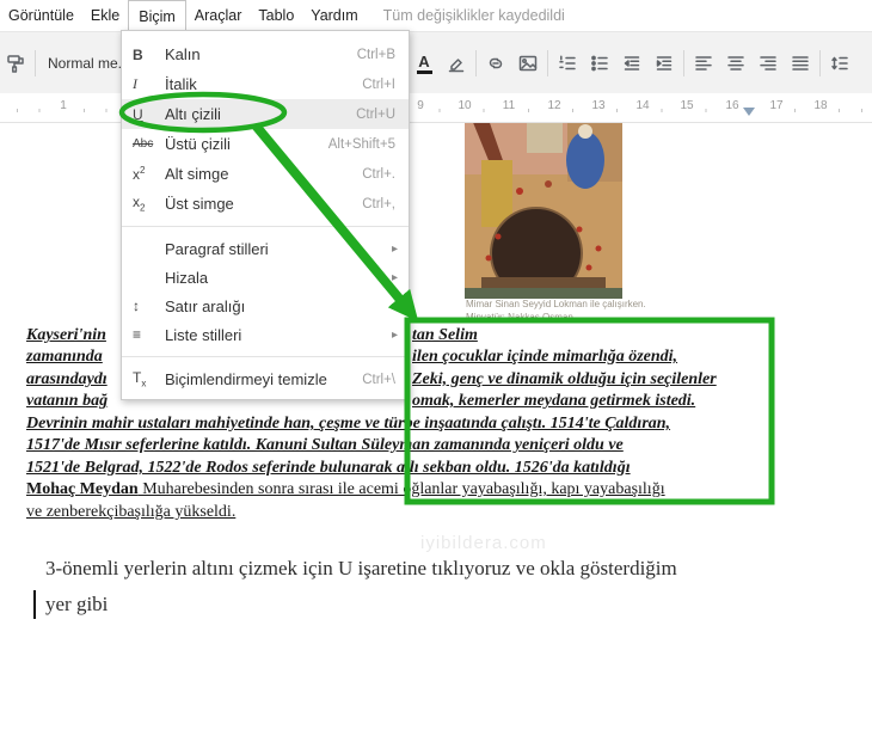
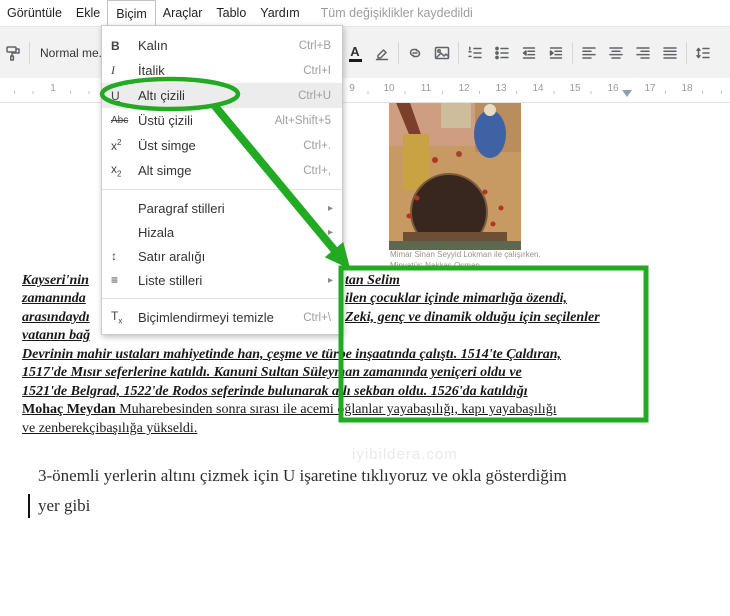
  Görüntüle
  Ekle
  Biçim
  Araçlar
  Tablo
  Yardım
  Tüm değişiklikler kaydedildi
  Normal me
  A
  1
  9
  10
  11
  12
  13
  14
  15
  16
  17
  18
  Mimar Sinan Seyyid Lokman ile çalışırken.
  Kayseri'nin
  tan Selim
  zamanında
  ilen çocuklar içinde mimarlığa özendi,
  arasındaydı
  Zeki, genç ve dinamik olduğu için seçilenler
  vatanın bağ
- omak, kemerler meydana getirmek istedi.
  Devrinin mahir ustaları mahiyetinde han, çeşme ve türe inşaatında çalıştı. 1514'te Çaldıran,
  1517'de Mısır seferlerine katıldı. Kanuni Sultan Süleyan zamanında yeniçeri oldu ve
  1521'de Belgrad, 1522'de Rodos seferinde bulunarak alı sekban oldu. 1526'da katıldığı
  Mohaç Meydan Muharebesinden sonra sırası ile acemiğlanlar yayabaşılığı, kapı yayabaşılığı
  ve zenberekçibaşılığa yükseldi.
  3-önemli yerlerin altını çizmek için U işaretine tıklıyoruz ve okla gösterdiğim
  yer gibi
  B
  Kalın
  Ctrl+B
  I
  İtalik
  Ctrl+I
  U
  Altı çizili
  Ctrl+U
  Abc
  Üstü çizili
  Alt+Shift+5
  x2
- Alt simge
+ Üst simge
  Ctrl+.
  x2
- Üst simge
+ Alt simge
  Ctrl+,
  Paragraf stilleri
  ▸
  Hizala
  ▸
  ↕
  Satır aralığı
  ▸
  ≡
  Liste stilleri
  ▸
  Tx
  Biçimlendirmeyi temizle
  Ctrl+\
